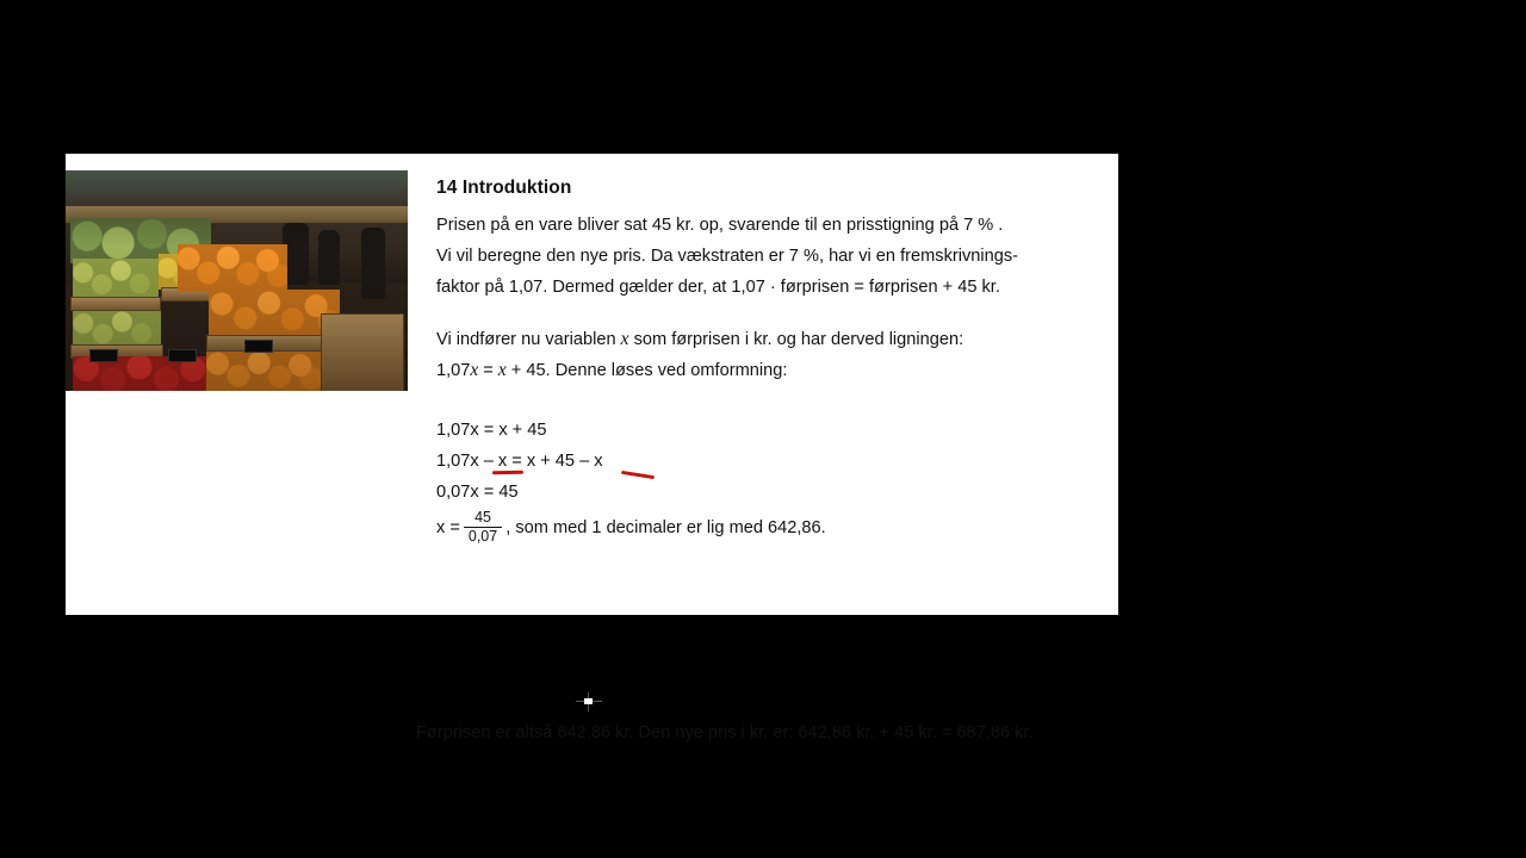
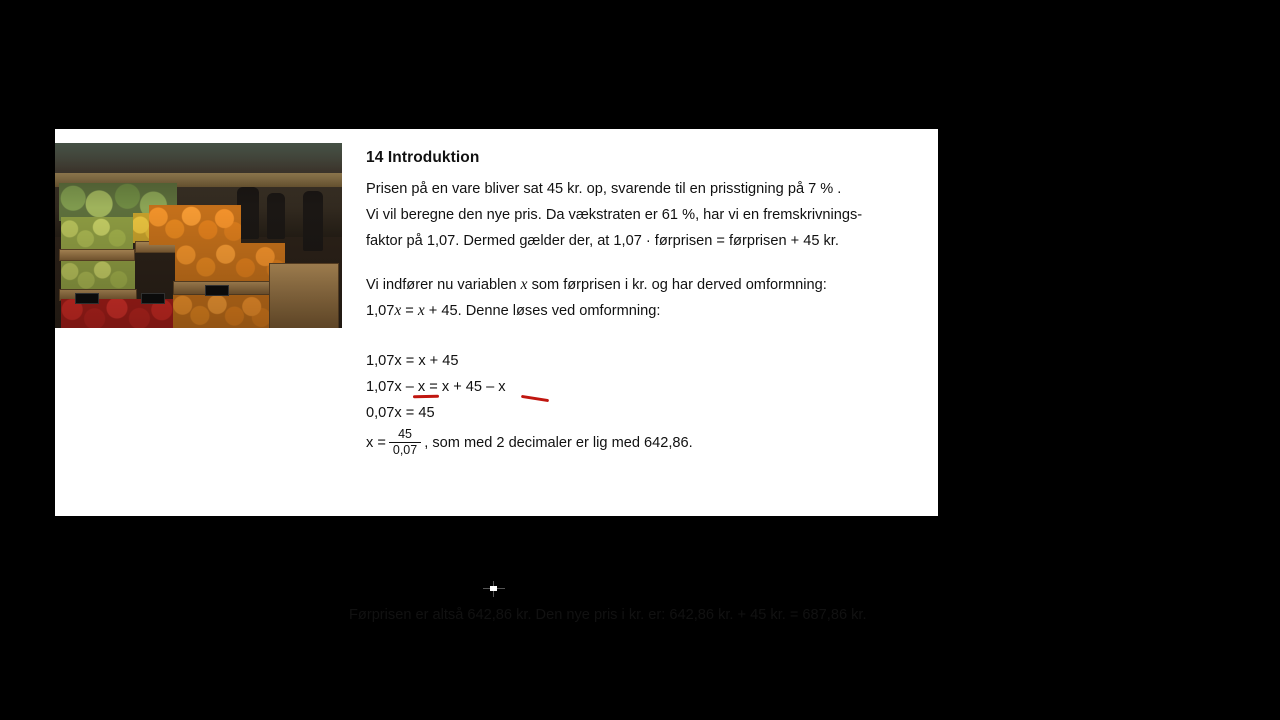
  14 Introduktion
  Prisen på en vare bliver sat 45 kr. op, svarende til en prisstigning på 7 % .
- Vi vil beregne den nye pris. Da vækstraten er 7 %, har vi en fremskrivnings-
+ Vi vil beregne den nye pris. Da vækstraten er 61 %, har vi en fremskrivnings-
  faktor på 1,07. Dermed gælder der, at 1,07 · førprisen = førprisen + 45 kr.
- Vi indfører nu variablen x som førprisen i kr. og har derved ligningen:
+ Vi indfører nu variablen x som førprisen i kr. og har derved omformning:
  1,07x = x + 45. Denne løses ved omformning:
  1,07x = x + 45
  1,07x – x = x + 45 – x
  0,07x = 45
  x =
  45
  0,07
- , som med 1 decimaler er lig med 642,86.
+ , som med 2 decimaler er lig med 642,86.
